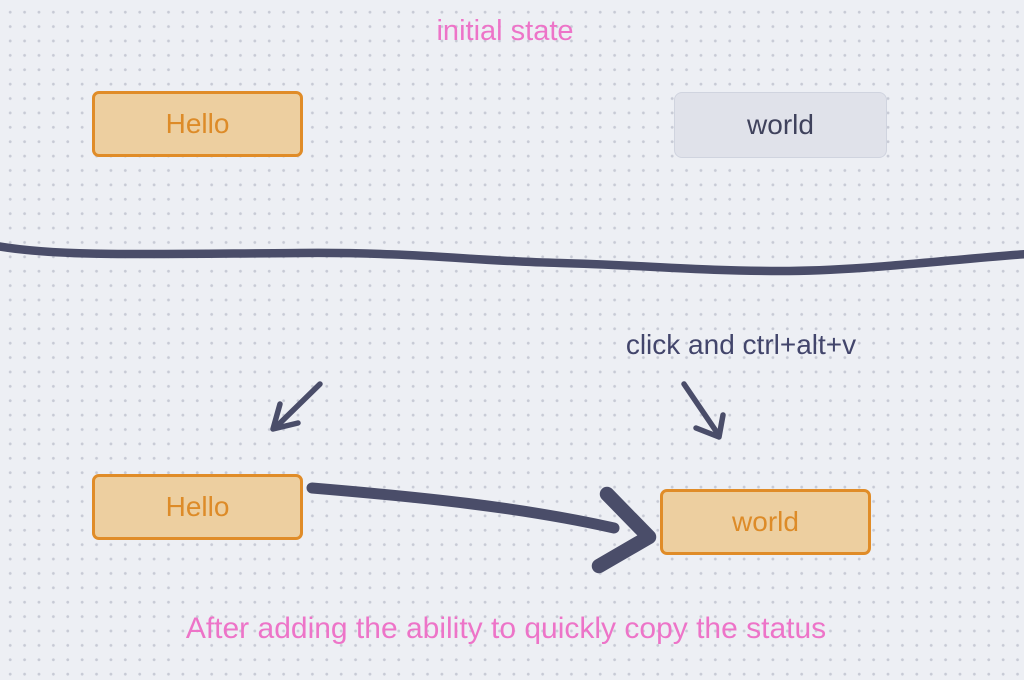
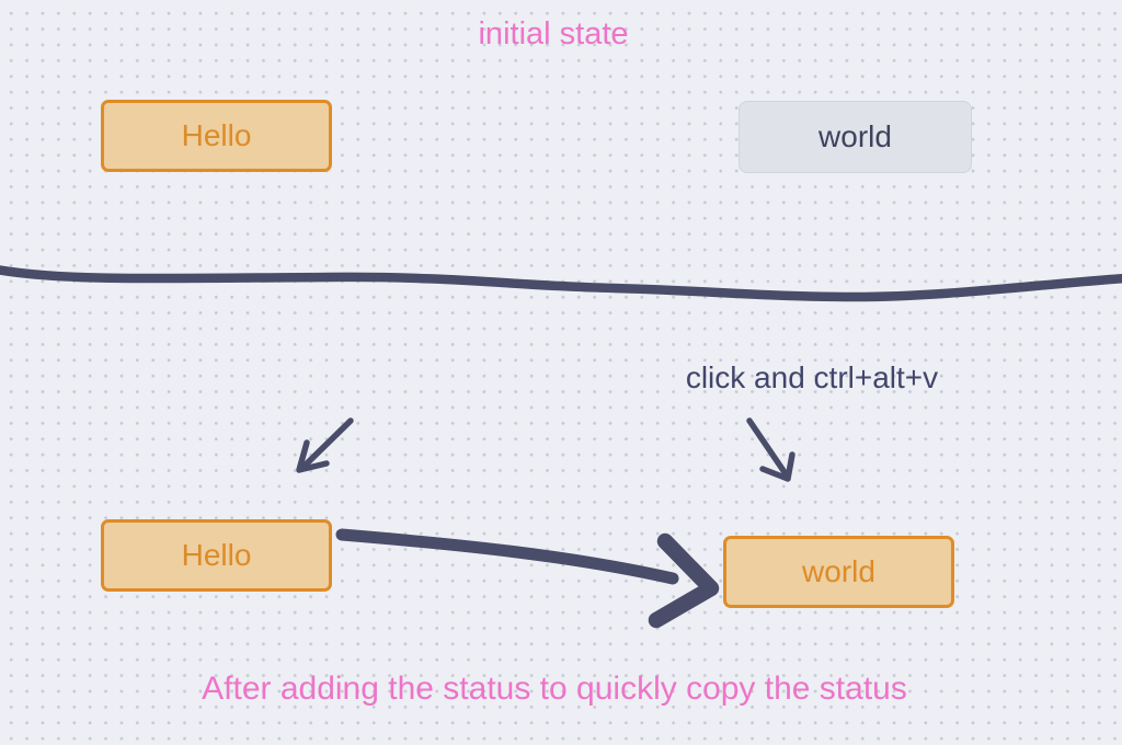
  initial state
  Hello
  world
  click and ctrl+alt+v
  Hello
  world
- After adding the ability to quickly copy the status
+ After adding the status to quickly copy the status
